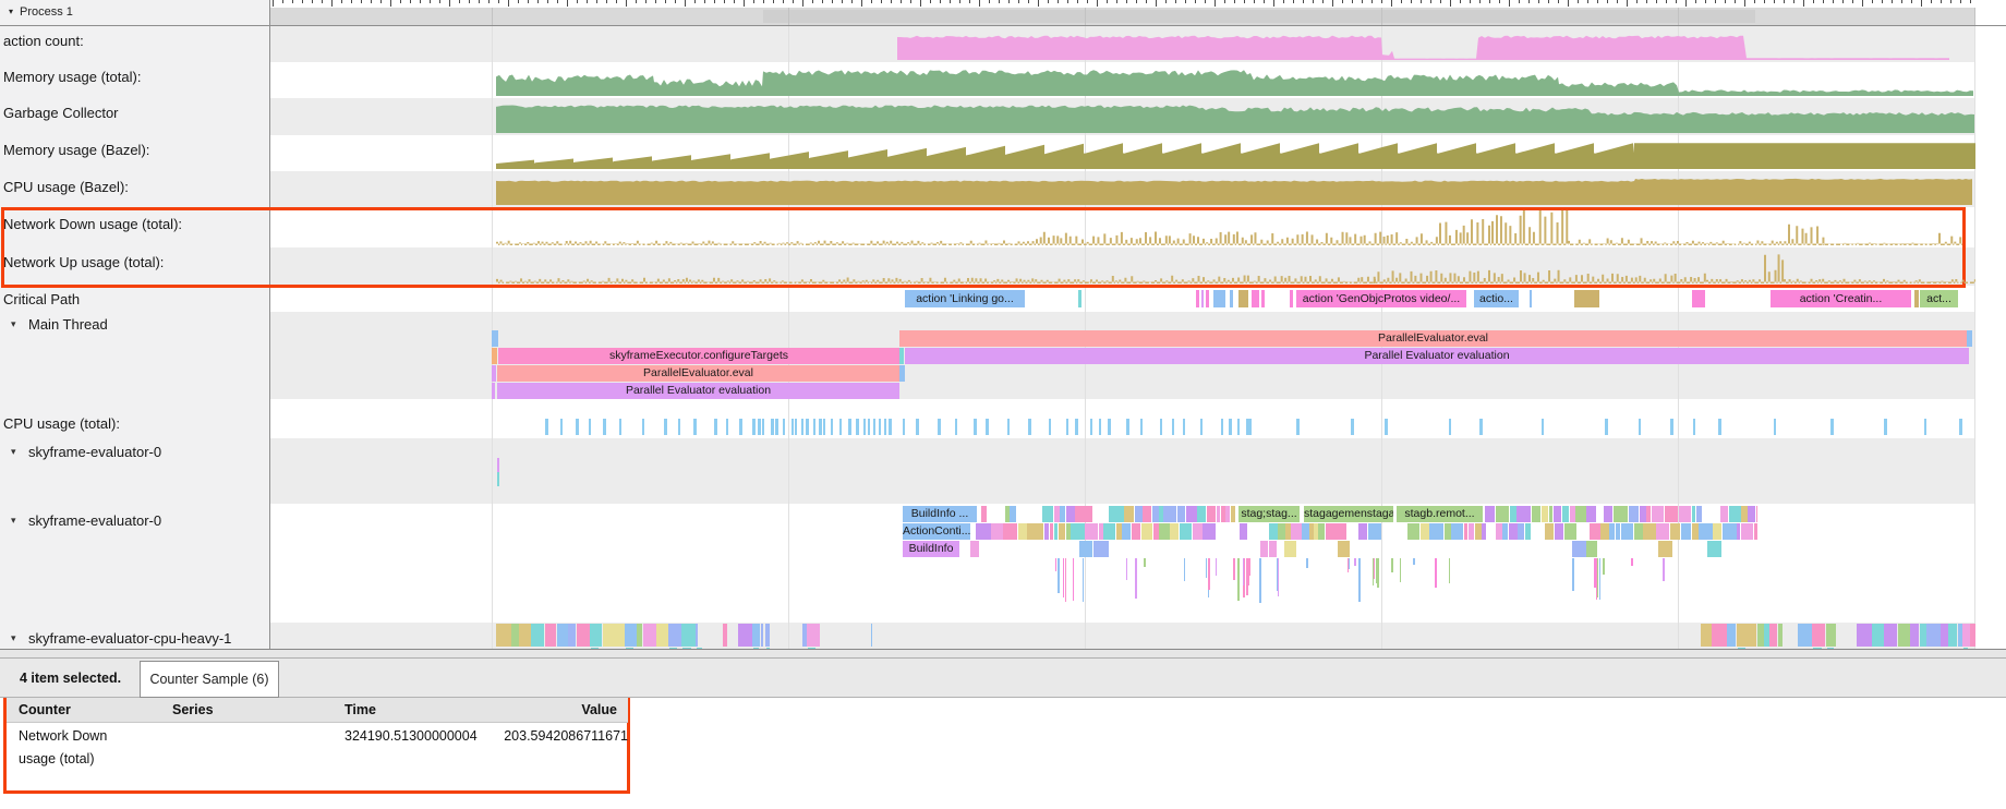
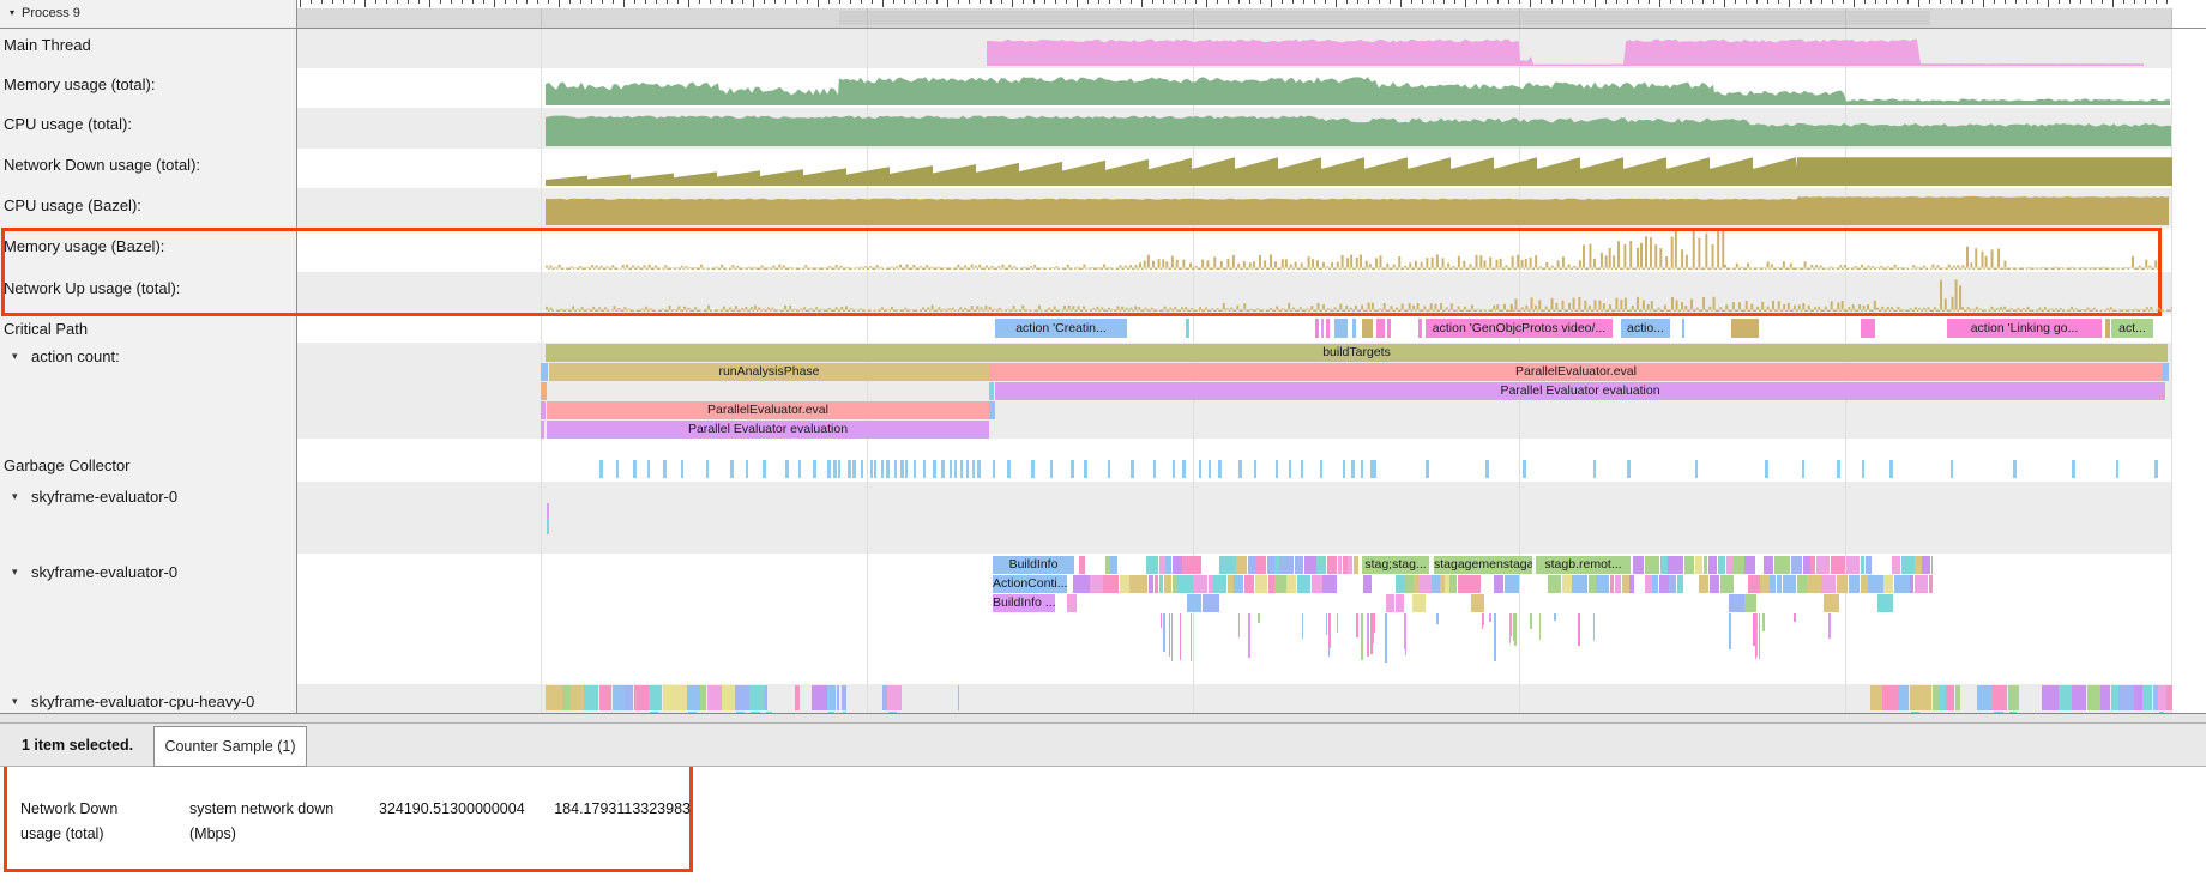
- ▾ Process 1
+ ▾ Process 9
- 4 item selected.
+ 1 item selected.
- Counter Sample (6)
+ Counter Sample (1)
- Counter
- Series
- Time
- Value
  Network Down usage (total)
+ system network down (Mbps)
  324190.51300000004
- 203.5942086711671
+ 184.1793113323983
- action count:
+ Main Thread
  Memory usage (total):
- Garbage Collector
+ CPU usage (total):
- Memory usage (Bazel):
+ Network Down usage (total):
  CPU usage (Bazel):
- Network Down usage (total):
+ Memory usage (Bazel):
  Network Up usage (total):
  Critical Path
- action 'Linking go...
+ action 'Creatin...
  action 'GenObjcProtos video/...
  actio...
- action 'Creatin...
+ action 'Linking go...
  act...
- Main Thread
+ action count:
  ▾
+ buildTargets
+ runAnalysisPhase
  ParallelEvaluator.eval
- skyframeExecutor.configureTargets
  Parallel Evaluator evaluation
  ParallelEvaluator.eval
  Parallel Evaluator evaluation
- CPU usage (total):
+ Garbage Collector
  skyframe-evaluator-0
  ▾
  skyframe-evaluator-0
  ▾
- BuildInfo ...
+ BuildInfo
  ActionConti...
- BuildInfo
+ BuildInfo ...
  stag;stag...
  stagb.remot...
- skyframe-evaluator-cpu-heavy-1
+ skyframe-evaluator-cpu-heavy-0
  ▾
